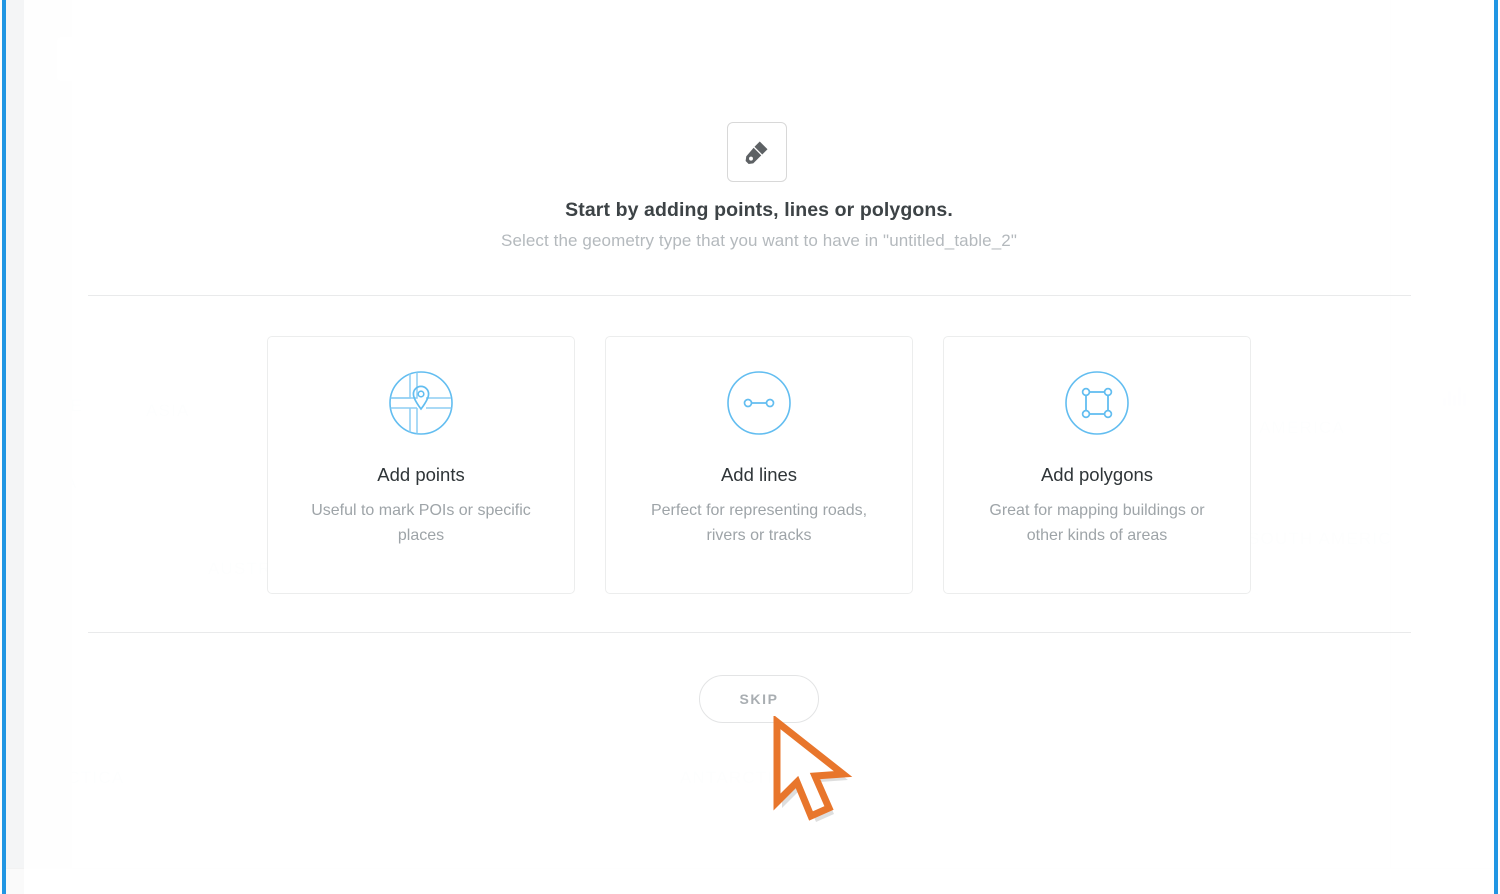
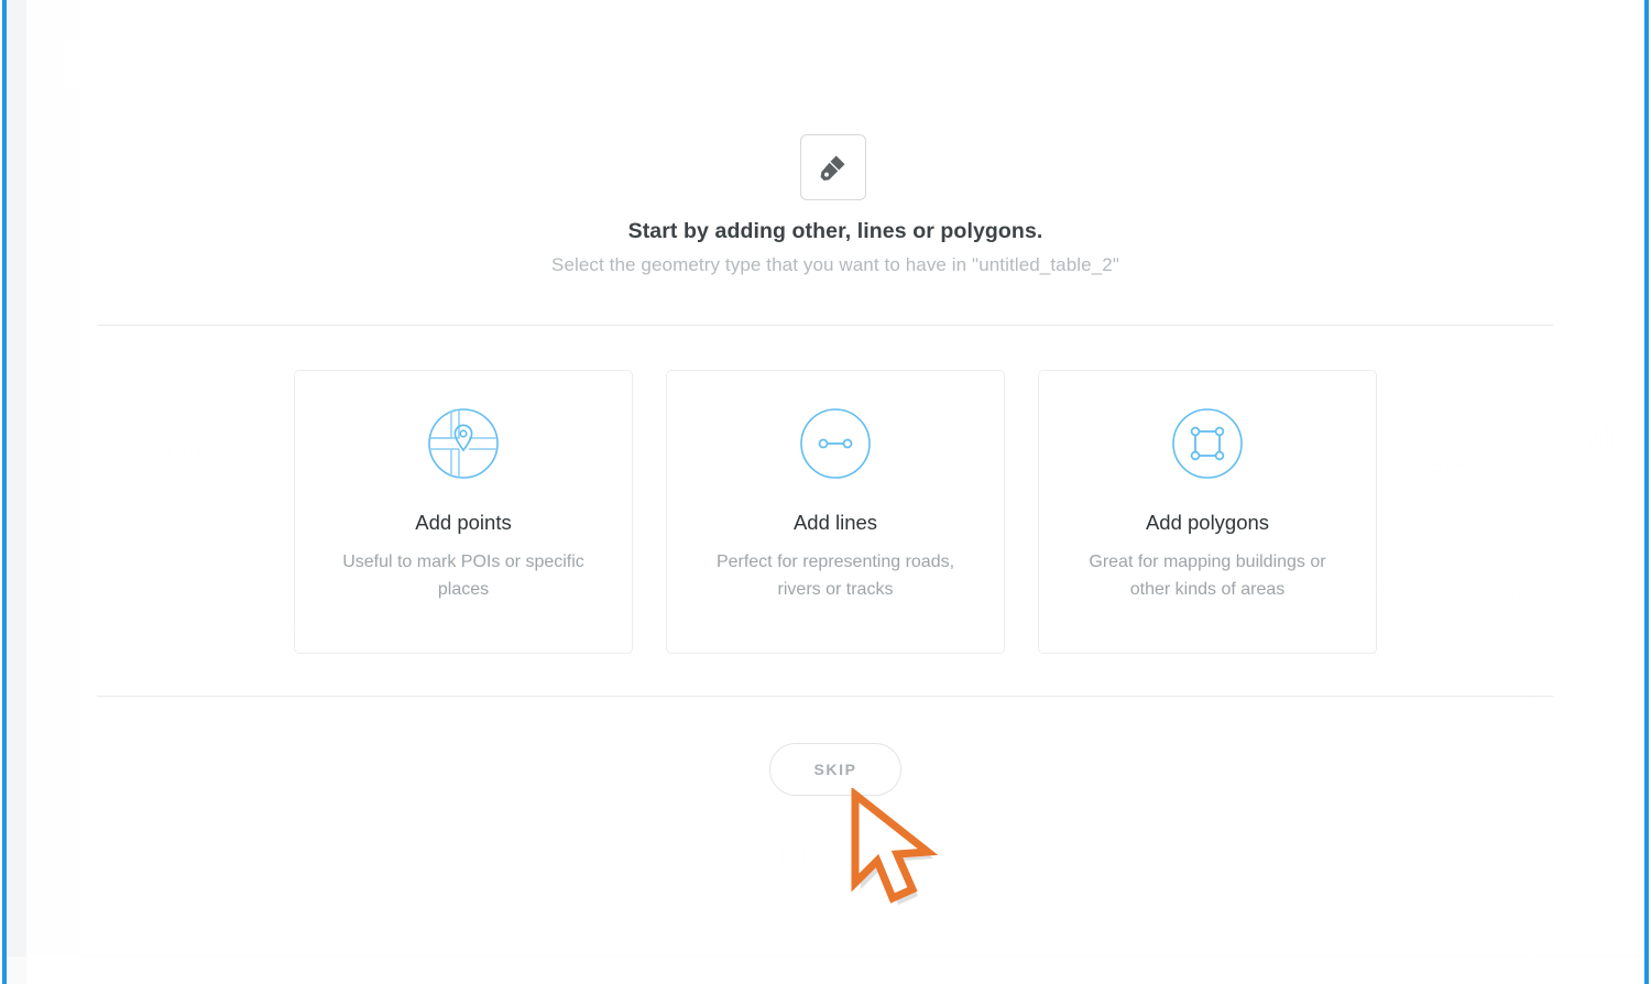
- Start by adding points, lines or polygons.
+ Start by adding other, lines or polygons.
  Select the geometry type that you want to have in "untitled_table_2"
  Add points
  Useful to mark POIs or specific places
  Add lines
  Perfect for representing roads, rivers or tracks
  Add polygons
  Great for mapping buildings or other kinds of areas
  SKIP
